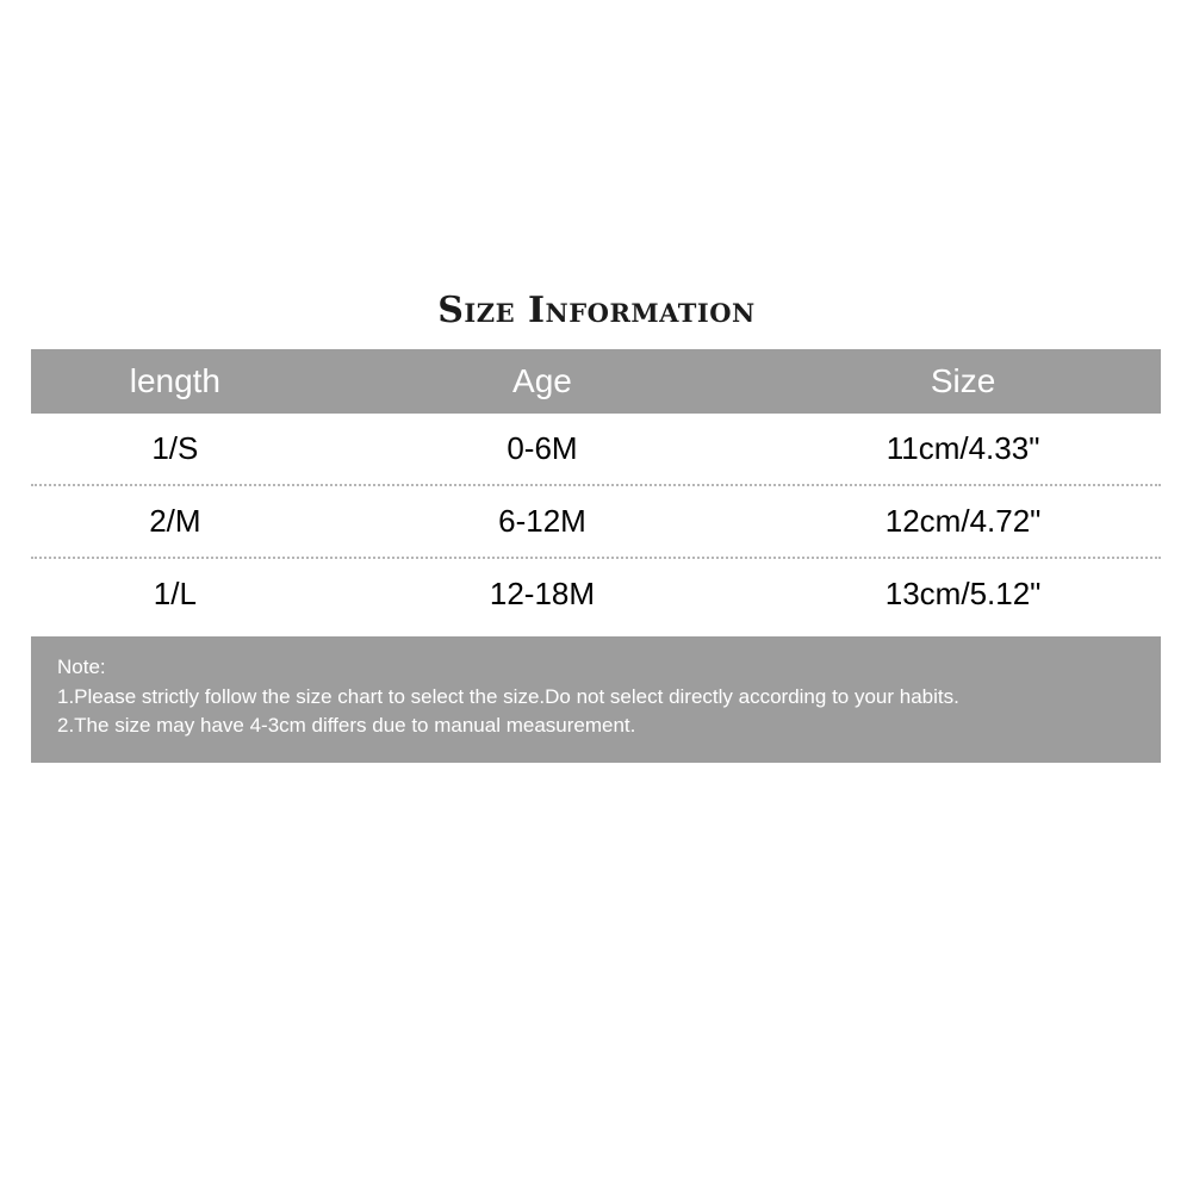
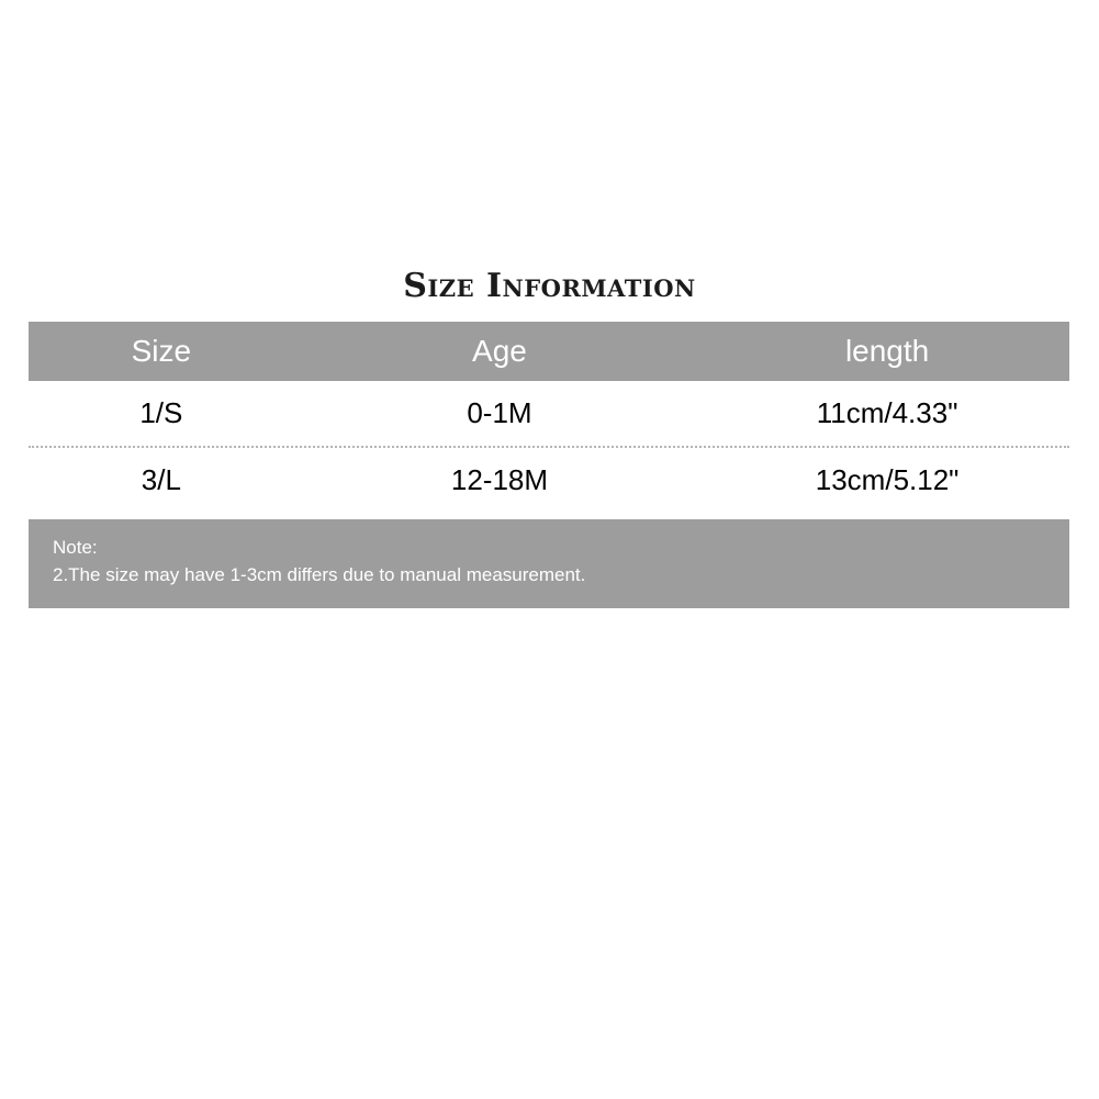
  Size Information
- length
+ Size
  Age
- Size
+ length
  1/S
- 0-6M
+ 0-1M
  11cm/4.33"
- 2/M
- 6-12M
- 12cm/4.72"
- 1/L
+ 3/L
  12-18M
  13cm/5.12"
  Note:
- 1.Please strictly follow the size chart to select the size.Do not select directly according to your habits.
- 2.The size may have 4-3cm differs due to manual measurement.
+ 2.The size may have 1-3cm differs due to manual measurement.
